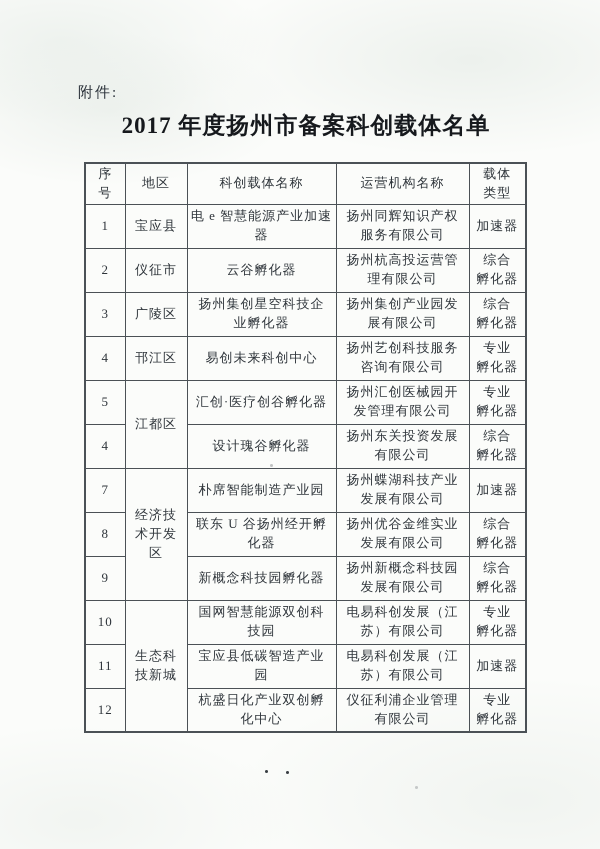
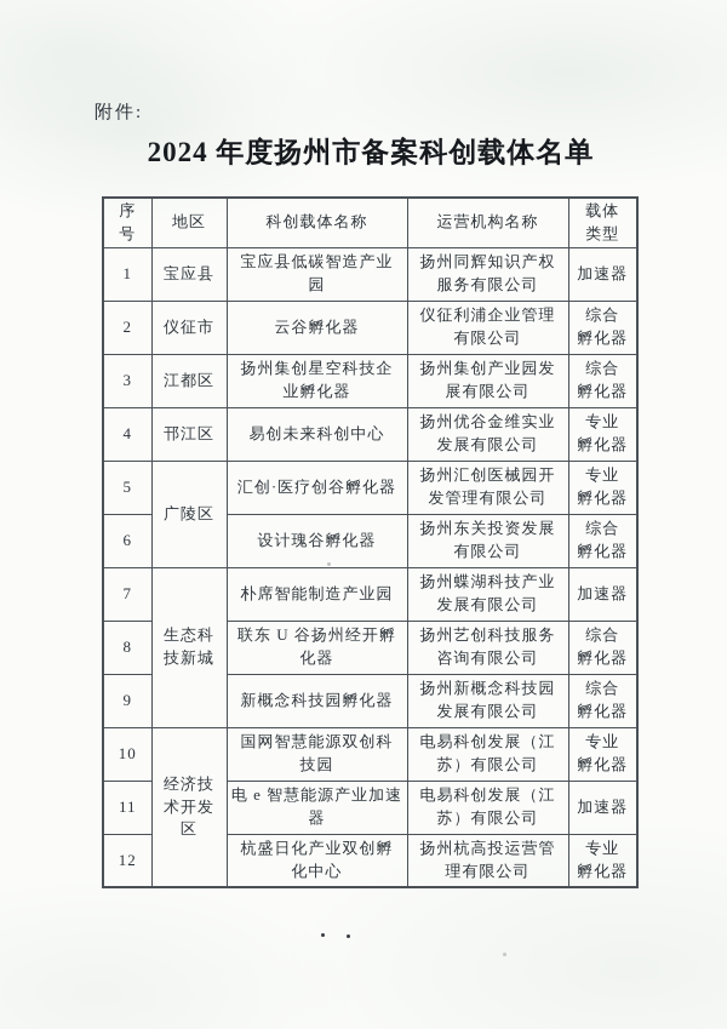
  附件:
- 2017 年度扬州市备案科创载体名单
+ 2024 年度扬州市备案科创载体名单
  序 号	地区	科创载体名称	运营机构名称	载体 类型
- 1	宝应县	电 e 智慧能源产业加速 器	扬州同辉知识产权 服务有限公司	加速器
+ 1	宝应县	宝应县低碳智造产业 园	扬州同辉知识产权 服务有限公司	加速器
- 2	仪征市	云谷孵化器	扬州杭高投运营管 理有限公司	综合 孵化器
+ 2	仪征市	云谷孵化器	仪征利浦企业管理 有限公司	综合 孵化器
- 3	广陵区	扬州集创星空科技企 业孵化器	扬州集创产业园发 展有限公司	综合 孵化器
+ 3	江都区	扬州集创星空科技企 业孵化器	扬州集创产业园发 展有限公司	综合 孵化器
- 4	邗江区	易创未来科创中心	扬州艺创科技服务 咨询有限公司	专业 孵化器
+ 4	邗江区	易创未来科创中心	扬州优谷金维实业 发展有限公司	专业 孵化器
- 5	江都区	汇创·医疗创谷孵化器	扬州汇创医械园开 发管理有限公司	专业 孵化器
+ 5	广陵区	汇创·医疗创谷孵化器	扬州汇创医械园开 发管理有限公司	专业 孵化器
- 4	设计瑰谷孵化器	扬州东关投资发展 有限公司	综合 孵化器
+ 6	设计瑰谷孵化器	扬州东关投资发展 有限公司	综合 孵化器
- 7	经济技 术开发 区	朴席智能制造产业园	扬州蝶湖科技产业 发展有限公司	加速器
+ 7	生态科 技新城	朴席智能制造产业园	扬州蝶湖科技产业 发展有限公司	加速器
- 8	联东 U 谷扬州经开孵 化器	扬州优谷金维实业 发展有限公司	综合 孵化器
+ 8	联东 U 谷扬州经开孵 化器	扬州艺创科技服务 咨询有限公司	综合 孵化器
  9	新概念科技园孵化器	扬州新概念科技园 发展有限公司	综合 孵化器
- 10	生态科 技新城	国网智慧能源双创科 技园	电易科创发展（江 苏）有限公司	专业 孵化器
+ 10	经济技 术开发 区	国网智慧能源双创科 技园	电易科创发展（江 苏）有限公司	专业 孵化器
- 11	宝应县低碳智造产业 园	电易科创发展（江 苏）有限公司	加速器
+ 11	电 e 智慧能源产业加速 器	电易科创发展（江 苏）有限公司	加速器
- 12	杭盛日化产业双创孵 化中心	仪征利浦企业管理 有限公司	专业 孵化器
+ 12	杭盛日化产业双创孵 化中心	扬州杭高投运营管 理有限公司	专业 孵化器
